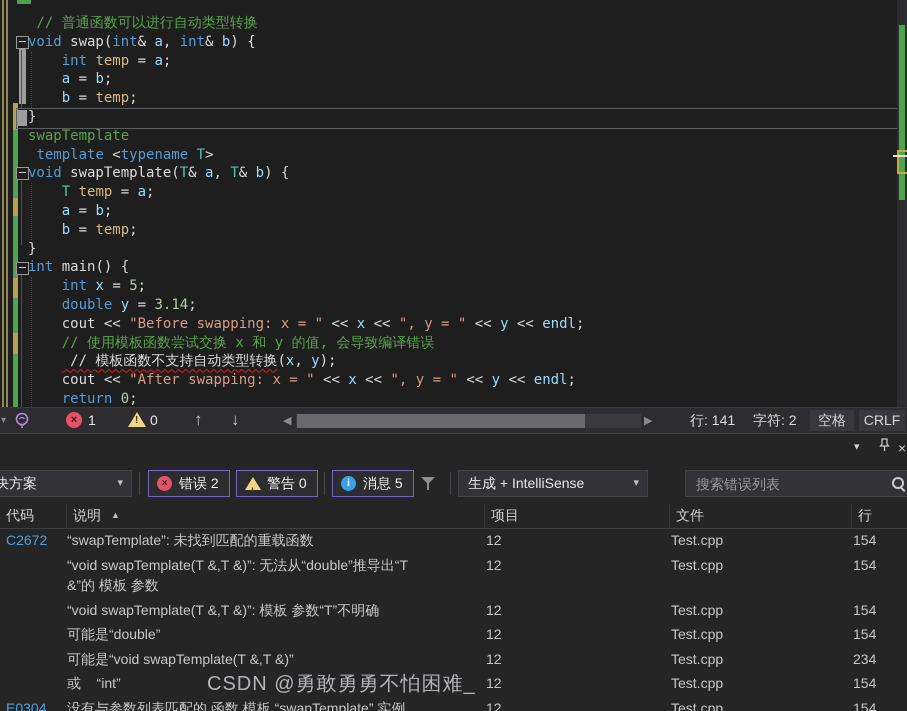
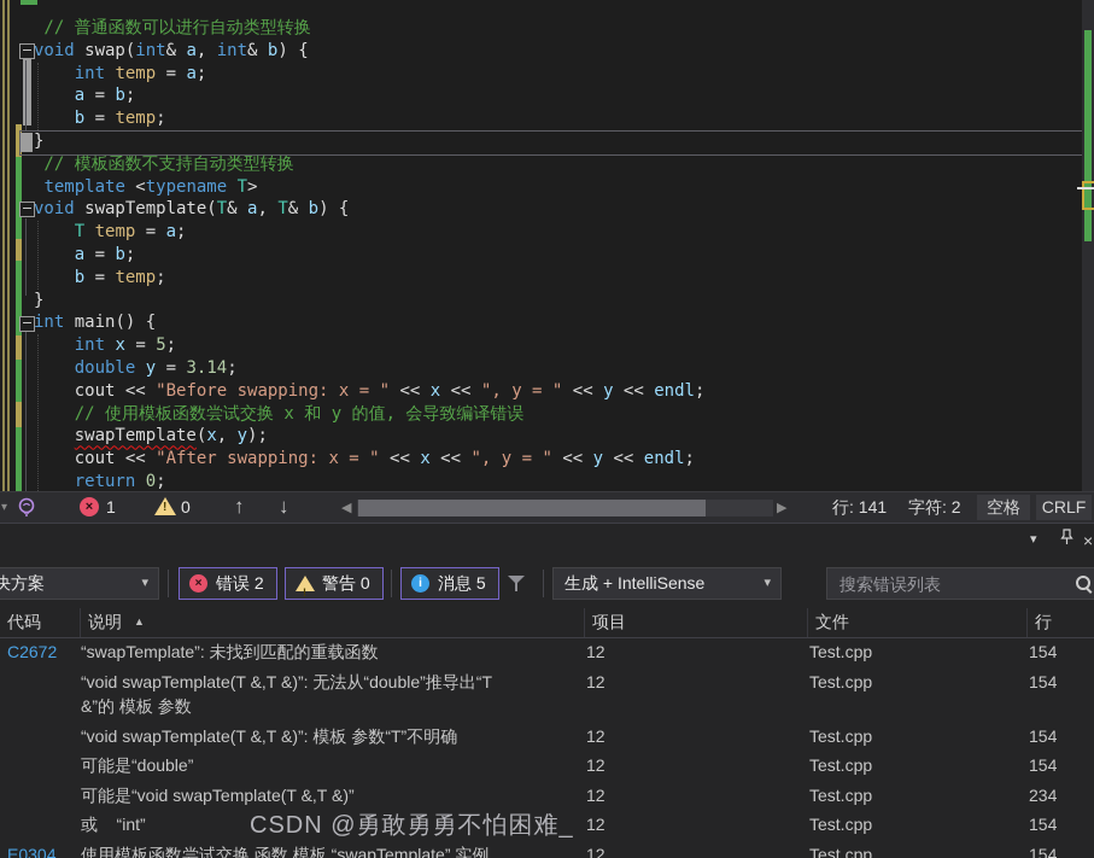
  // 普通函数可以进行自动类型转换
  void swap(int& a, int& b) {
  int temp = a;
  a = b;
  b = temp;
  }
- swapTemplate
+ // 模板函数不支持自动类型转换
  template <typename T>
  void swapTemplate(T& a, T& b) {
  T temp = a;
  a = b;
  b = temp;
  }
  int main() {
  int x = 5;
  double y = 3.14;
  cout << "Before swapping: x = " << x << ", y = " << y << endl;
  // 使用模板函数尝试交换 x 和 y 的值, 会导致编译错误
- // 模板函数不支持自动类型转换(x, y);
+ swapTemplate(x, y);
  cout << "After swapping: x = " << x << ", y = " << y << endl;
  return 0;
  ▾
  ×
  1
  !
  0
  ↑
  ↓
  ◀
  ▶
  行: 141
  字符: 2
  空格
  CRLF
  ▾
  ×
  决方案
  ▾
  ×
  错误 2
  !
  警告 0
  i
  消息 5
  生成 + IntelliSense
  ▾
  搜索错误列表
  代码
  说明 ▲
  项目
  文件
  行
  C2672
  “swapTemplate”: 未找到匹配的重载函数
  12
  Test.cpp
  154
  “void swapTemplate(T &,T &)”: 无法从“double”推导出“T
  &”的 模板 参数
  12
  Test.cpp
  154
  “void swapTemplate(T &,T &)”: 模板 参数“T”不明确
  12
  Test.cpp
  154
  可能是“double”
  12
  Test.cpp
  154
  可能是“void swapTemplate(T &,T &)”
  12
  Test.cpp
  234
  或 “int”
  12
  Test.cpp
  154
  E0304
- 没有与参数列表匹配的 函数 模板 “swapTemplate” 实例
+ 使用模板函数尝试交换 函数 模板 “swapTemplate” 实例
  12
  Test.cpp
  154
  CSDN @勇敢勇勇不怕困难_
